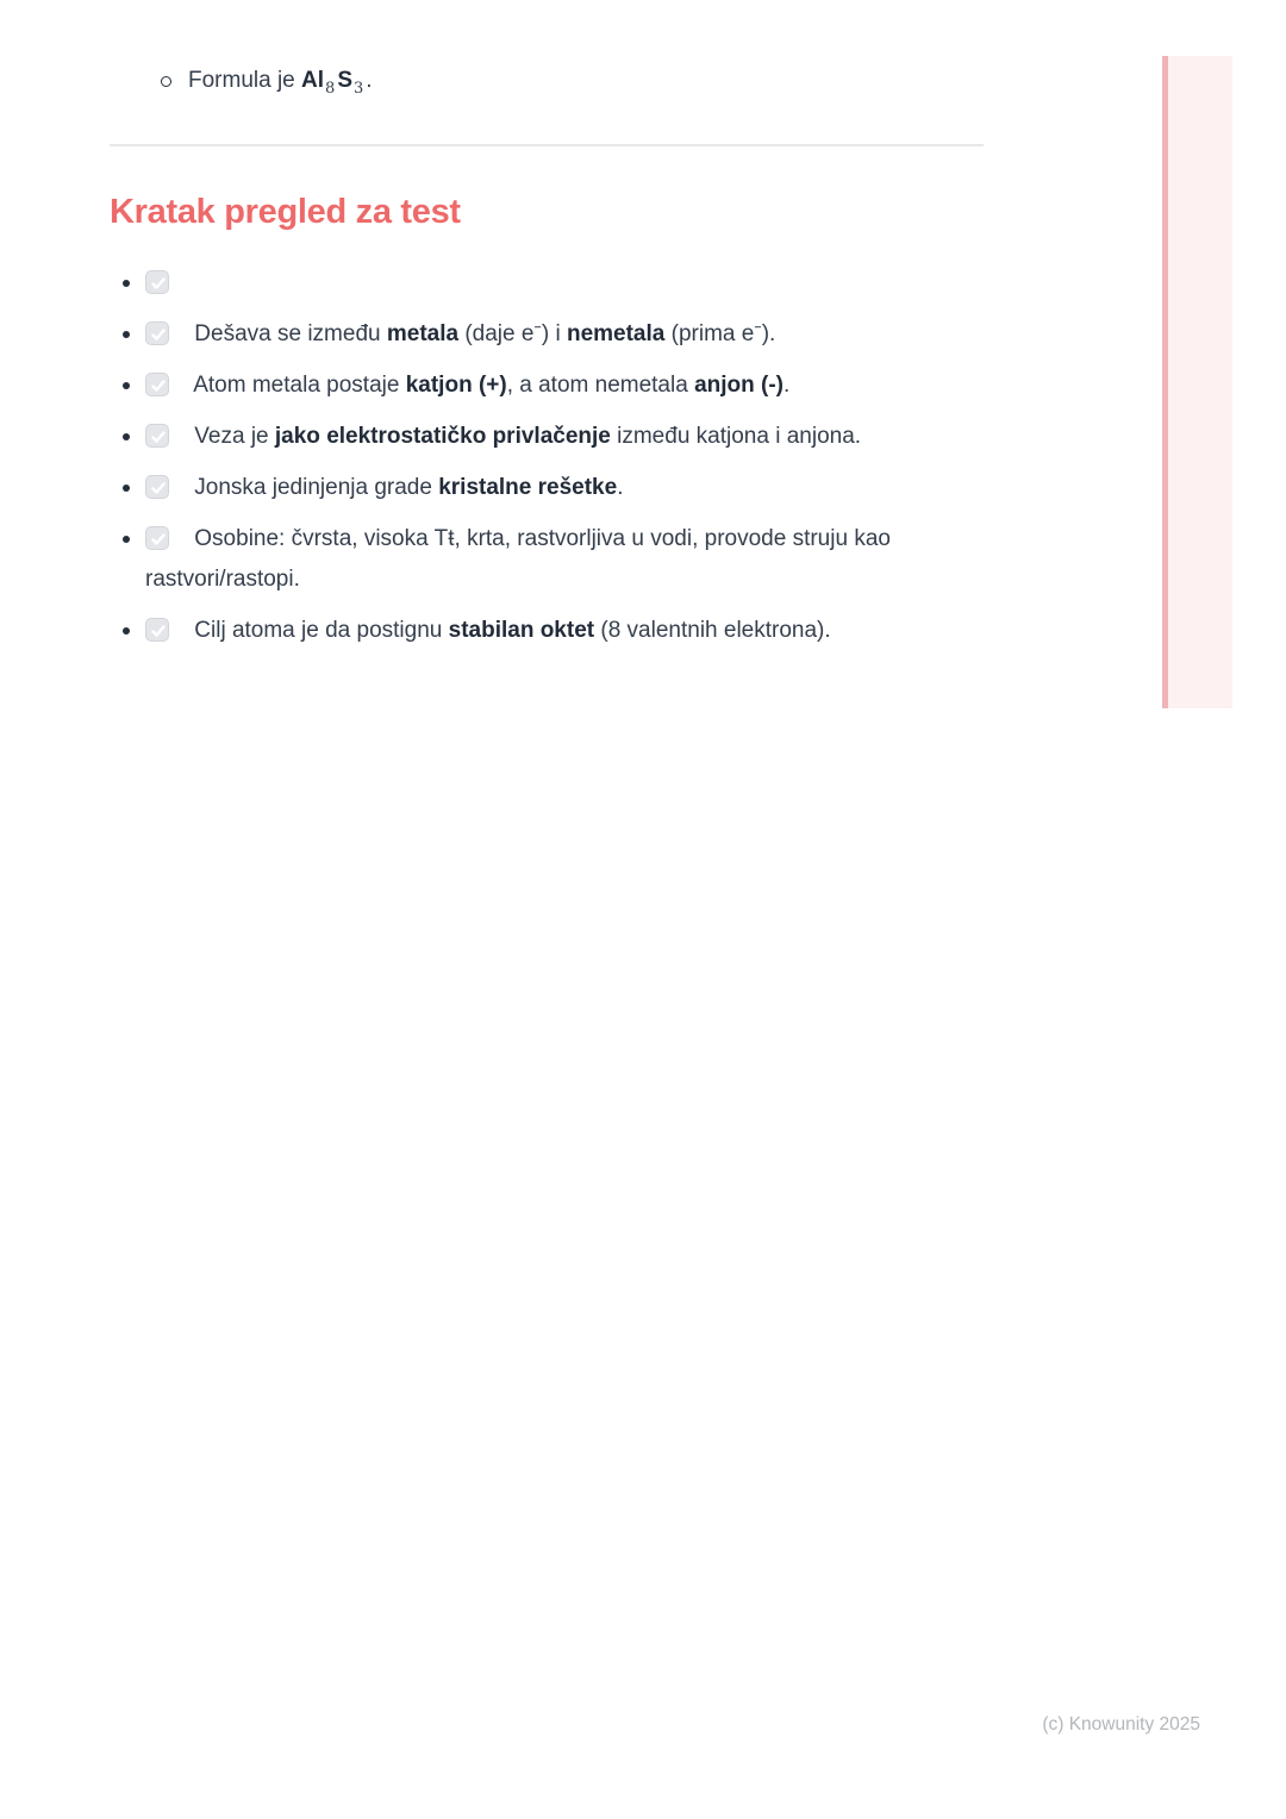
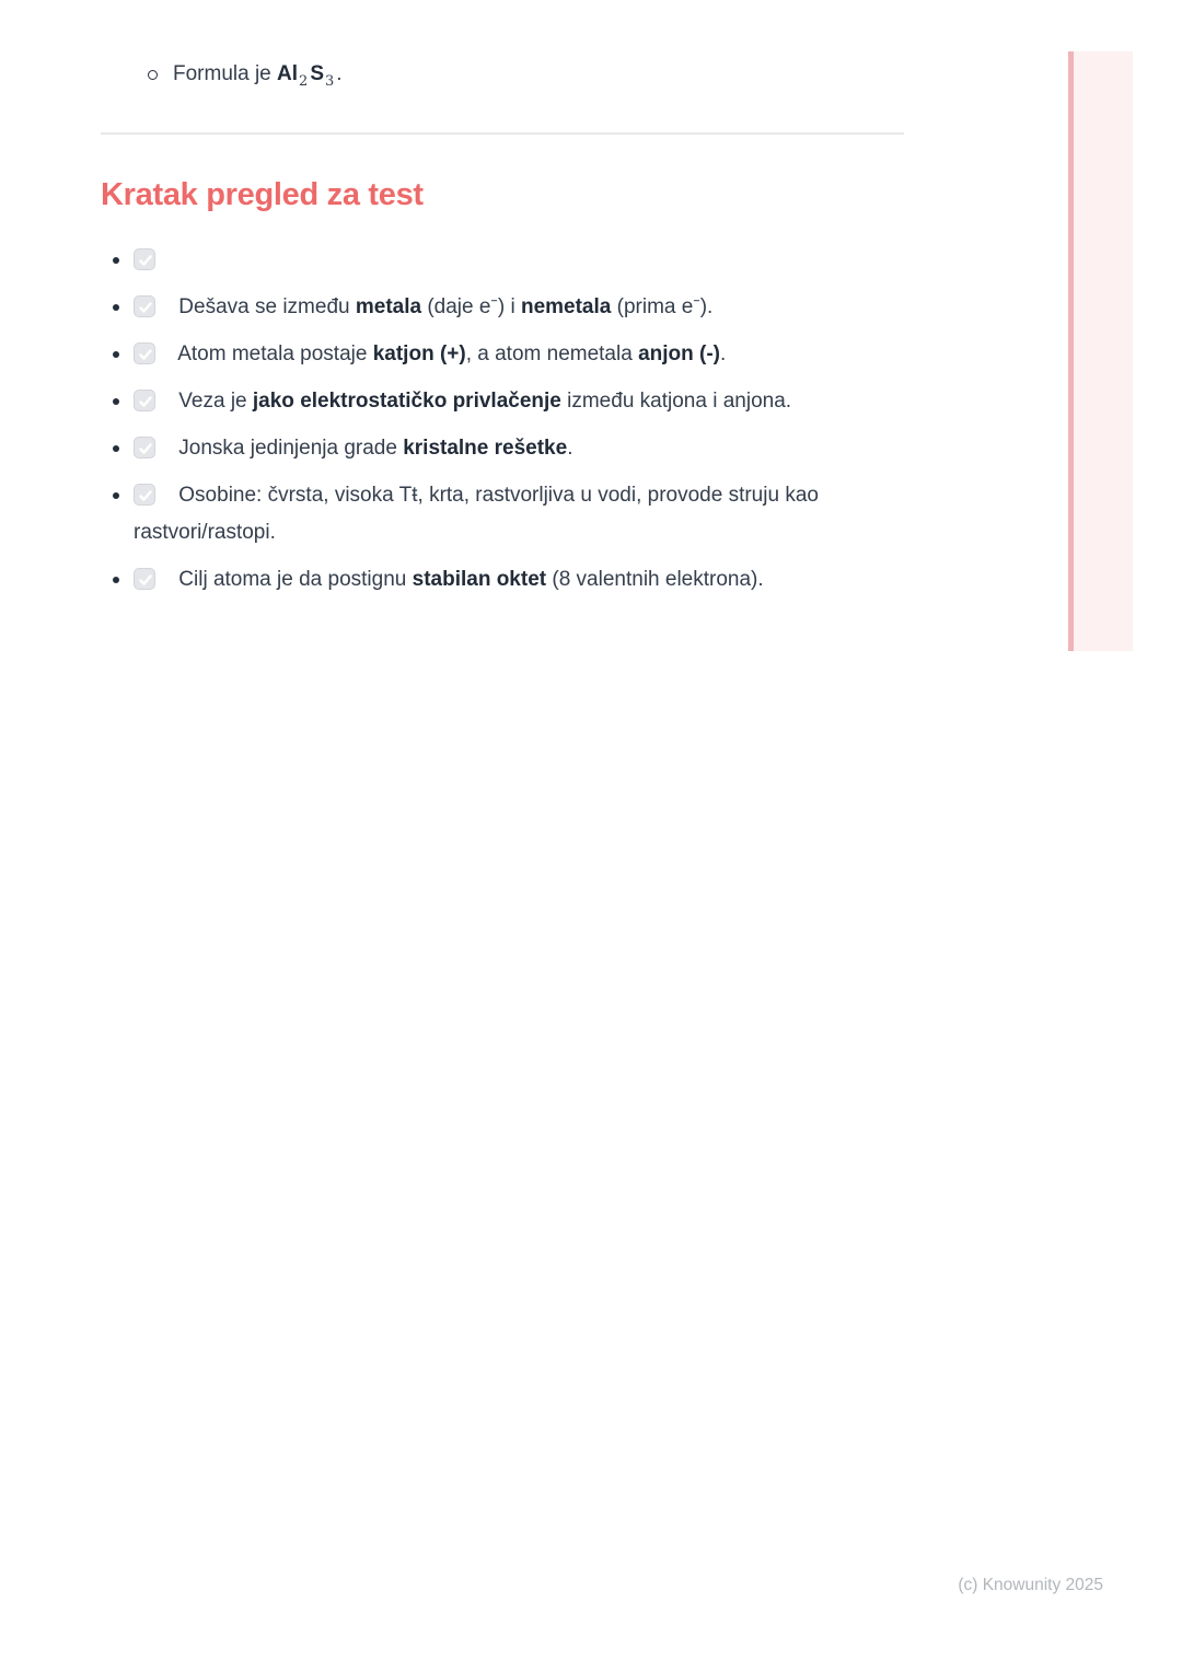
- Formula je Al8 S3 .
+ Formula je Al2 S3 .
  Kratak pregled za test
  Dešava se između metala (daje e⁻) i nemetala (prima e⁻).
  Atom metala postaje katjon (+), a atom nemetala anjon (-).
  Veza je jako elektrostatičko privlačenje između katjona i anjona.
  Jonska jedinjenja grade kristalne rešetke.
  Osobine: čvrsta, visoka Tŧ, krta, rastvorljiva u vodi, provode struju kao
  rastvori/rastopi.
  Cilj atoma je da postignu stabilan oktet (8 valentnih elektrona).
  (c) Knowunity 2025
